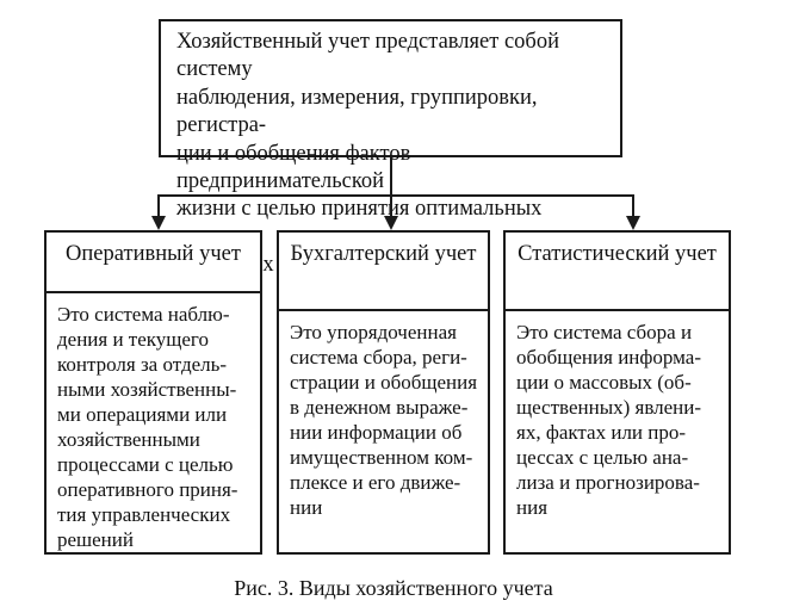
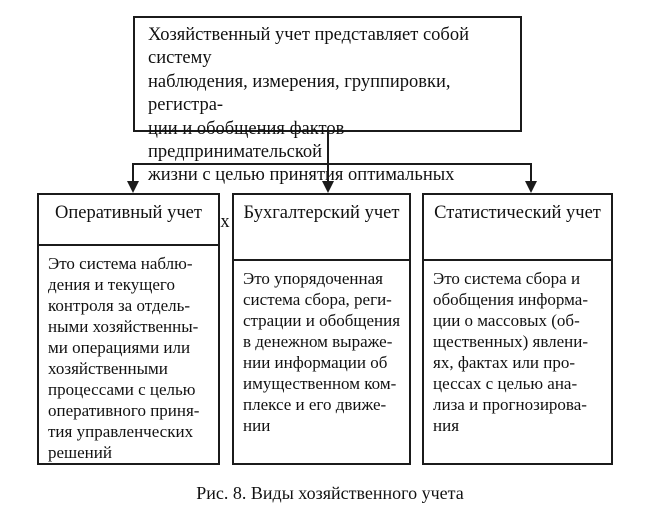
  Хозяйственный учет представляет собой систему
  наблюдения, измерения, группировки, регистра-
  ции и обобщения фактов предпринимательской
  жизни с целью принятия оптимальных
  Оперативный учет
  Это система наблю-
  дения и текущего
  контроля за отдель-
  ными хозяйственны-
  ми операциями или
  хозяйственными
  процессами с целью
  оперативного приня-
  тия управленческих
  решений
  Бухгалтерский учет
  Это упорядоченная
  система сбора, реги-
  страции и обобщения
  в денежном выраже-
  нии информации об
  имущественном ком-
  плексе и его движе-
  нии
  Статистический учет
  Это система сбора и
  обобщения информа-
  ции о массовых (об-
  щественных) явлени-
  ях, фактах или про-
  цессах с целью ана-
  лиза и прогнозирова-
  ния
- Рис. 3. Виды хозяйственного учета
+ Рис. 8. Виды хозяйственного учета
